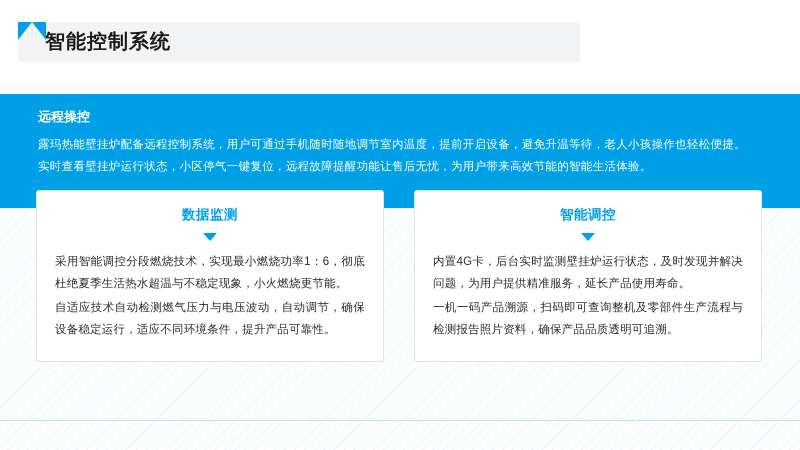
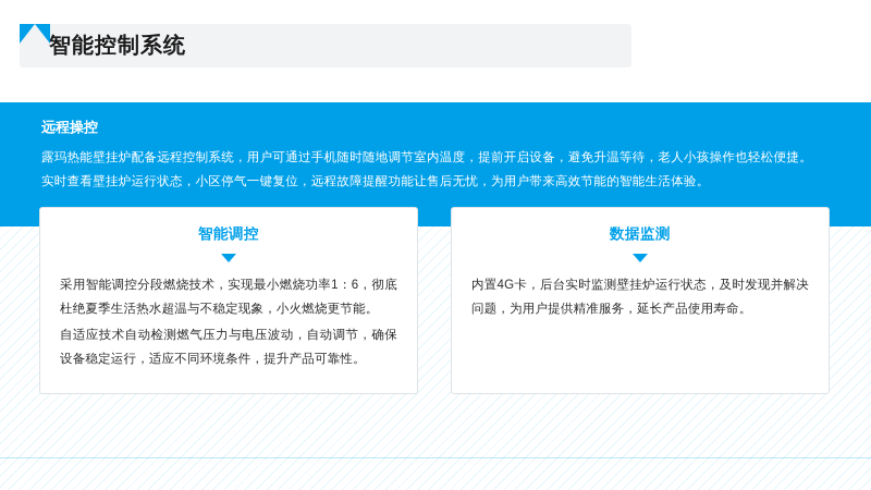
  智能控制系统
  远程操控
  露玛热能壁挂炉配备远程控制系统，用户可通过手机随时随地调节室内温度，提前开启设备，避免升温等待，老人小孩操作也轻松便捷。
  实时查看壁挂炉运行状态，小区停气一键复位，远程故障提醒功能让售后无忧，为用户带来高效节能的智能生活体验。
- 数据监测
+ 智能调控
  采用智能调控分段燃烧技术，实现最小燃烧功率1：6，彻底杜绝夏季生活热水超温与不稳定现象，小火燃烧更节能。
  自适应技术自动检测燃气压力与电压波动，自动调节，确保设备稳定运行，适应不同环境条件，提升产品可靠性。
- 智能调控
+ 数据监测
  内置4G卡，后台实时监测壁挂炉运行状态，及时发现并解决问题，为用户提供精准服务，延长产品使用寿命。
- 一机一码产品溯源，扫码即可查询整机及零部件生产流程与检测报告照片资料，确保产品品质透明可追溯。
